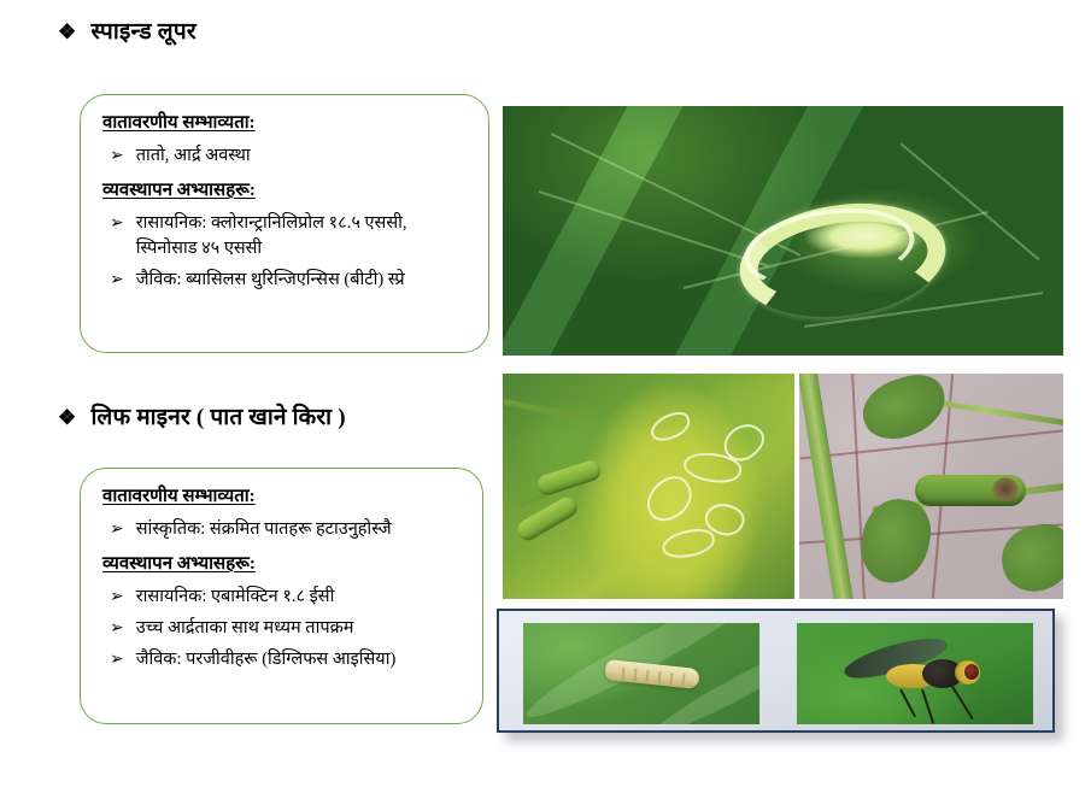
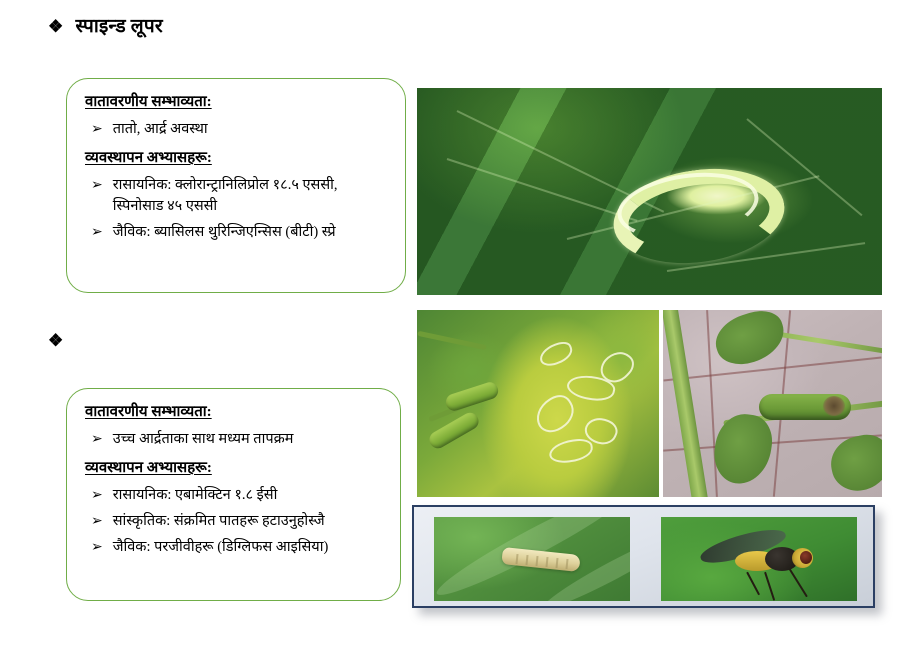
  ❖
  स्पाइन्ड लूपर
  वातावरणीय सम्भाव्यता:
  ➢
  तातो, आर्द्र अवस्था
  व्यवस्थापन अभ्यासहरू:
  ➢
  रासायनिक: क्लोरान्ट्रानिलिप्रोल १८.५ एससी, स्पिनोसाड ४५ एससी
  ➢
  जैविक: ब्यासिलस थुरिन्जिएन्सिस (बीटी) स्प्रे
  ❖
- लिफ माइनर ( पात खाने किरा )
  वातावरणीय सम्भाव्यता:
  ➢
- सांस्कृतिक: संक्रमित पातहरू हटाउनुहोस्जै
+ उच्च आर्द्रताका साथ मध्यम तापक्रम
  व्यवस्थापन अभ्यासहरू:
  ➢
  रासायनिक: एबामेक्टिन १.८ ईसी
  ➢
- उच्च आर्द्रताका साथ मध्यम तापक्रम
+ सांस्कृतिक: संक्रमित पातहरू हटाउनुहोस्जै
  ➢
  जैविक: परजीवीहरू (डिग्लिफस आइसिया)
